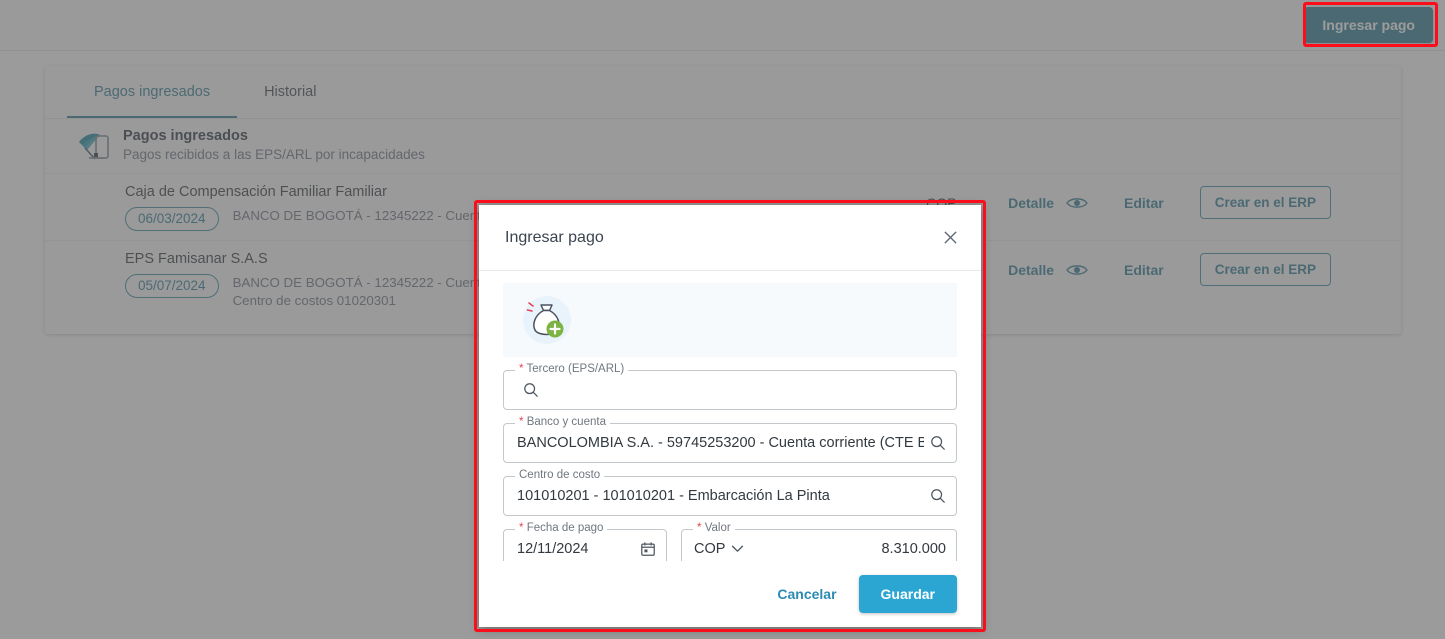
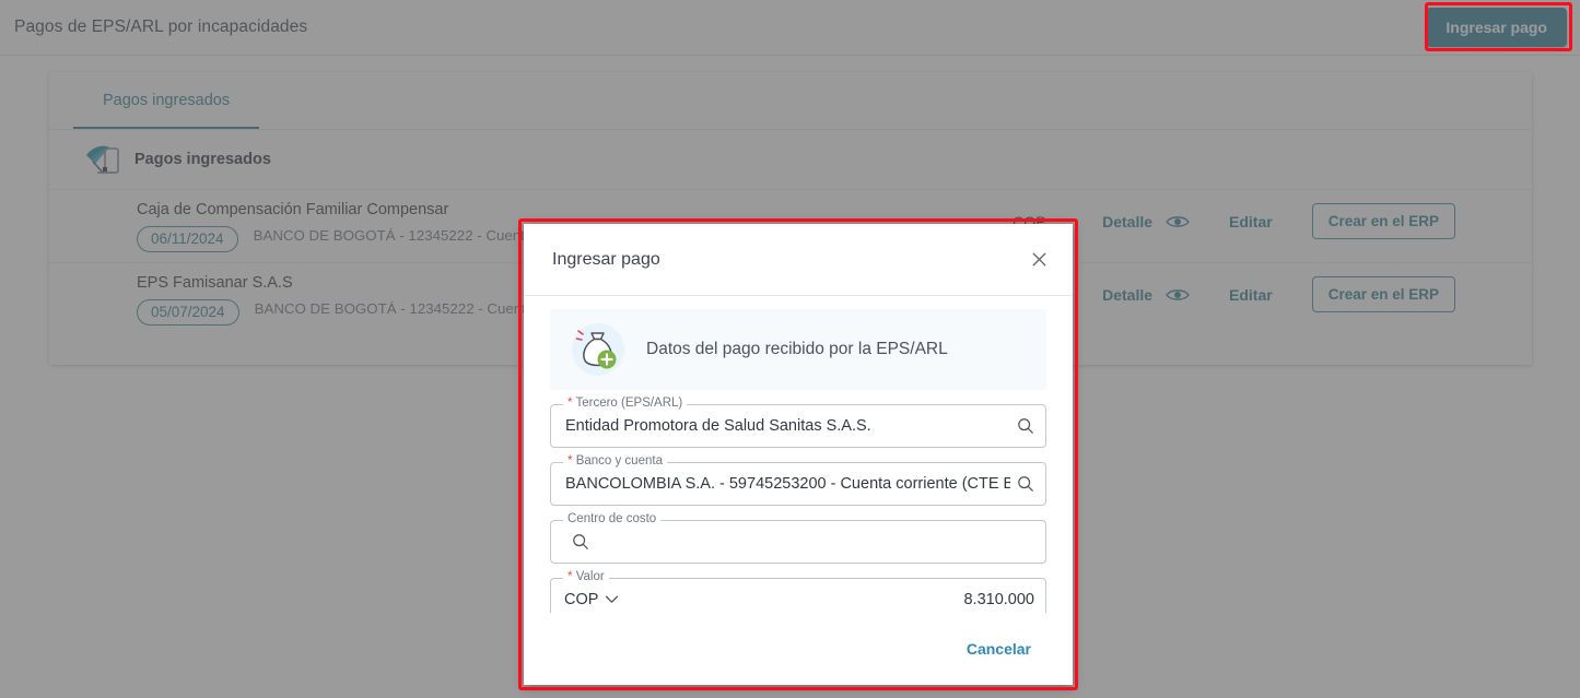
+ Pagos de EPS/ARL por incapacidades
  Ingresar pago
  Pagos ingresados
- Historial
  Pagos ingresados
- Pagos recibidos a las EPS/ARL por incapacidades
- Caja de Compensación Familiar Familiar
+ Caja de Compensación Familiar Compensar
- 06/03/2024
+ 06/11/2024
  COP
  Detalle
  Editar
  Crear en el ERP
  EPS Famisanar S.A.S
  05/07/2024
- Centro de costos 01020301
  Detalle
  Editar
  Crear en el ERP
  Ingresar pago
+ Datos del pago recibido por la EPS/ARL
  * Tercero (EPS/ARL)
+ Entidad Promotora de Salud Sanitas S.A.S.
  * Banco y cuenta
  BANCOLOMBIA S.A. - 59745253200 - Cuenta corriente (CTE B
  Centro de costo
- 101010201 - 101010201 - Embarcación La Pinta
- * Fecha de pago
- 12/11/2024
  * Valor
  COP
  8.310.000
  Cancelar
- Guardar
